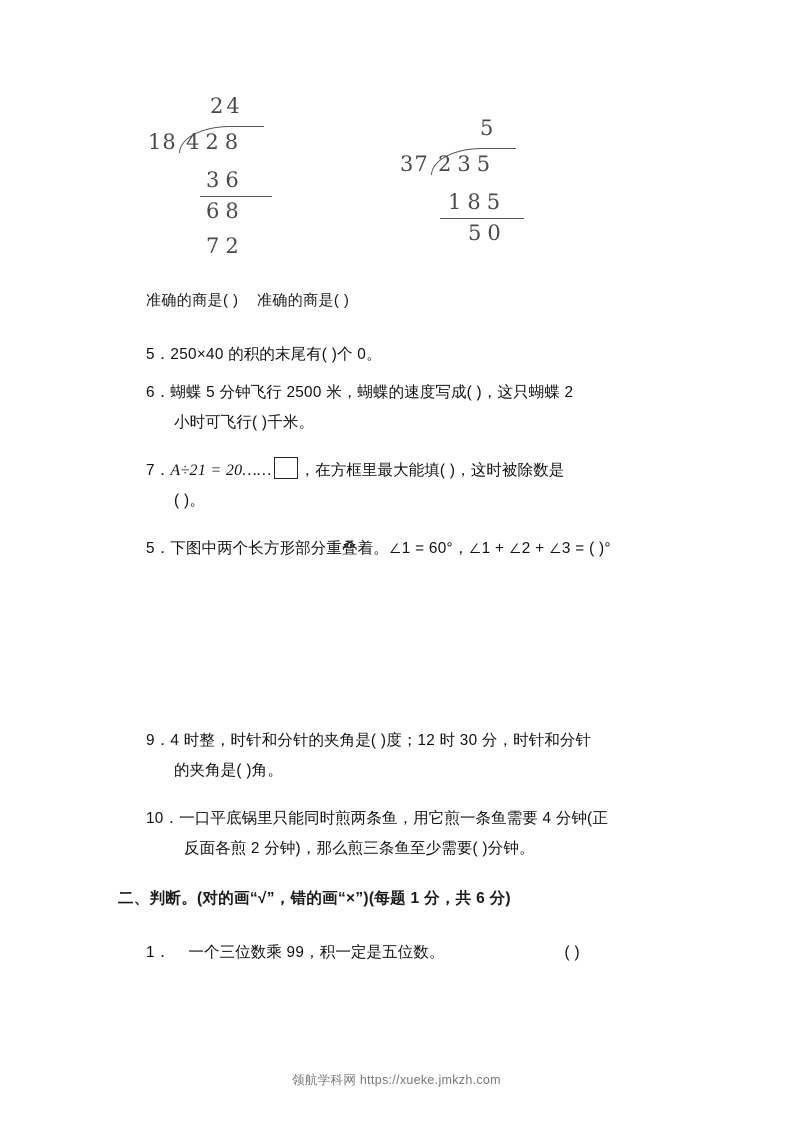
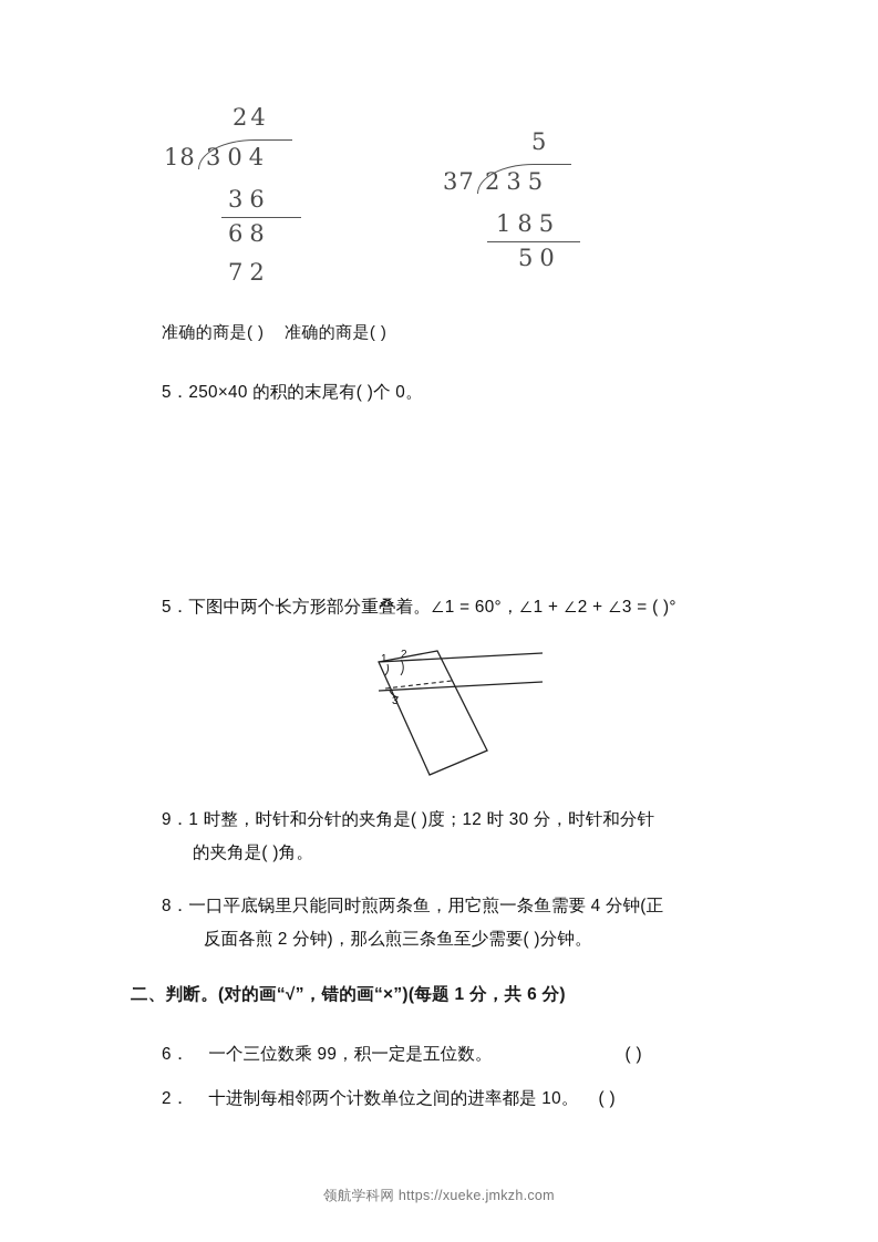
  24
  18
- 428
+ 304
  36
  68
  72
  5
  37
  235
  185
  50
  准确的商是( ) 准确的商是( )
  5．250×40 的积的末尾有( )个 0。
- 6．蝴蝶 5 分钟飞行 2500 米，蝴蝶的速度写成( )，这只蝴蝶 2
- 小时可飞行( )千米。
- 7．A÷21 = 20…… ，在方框里最大能填( )，这时被除数是
- ( )。
  5．下图中两个长方形部分重叠着。∠1 = 60°，∠1 + ∠2 + ∠3 = ( )°
+ 1
+ 2
+ 3
- 9．4 时整，时针和分针的夹角是( )度；12 时 30 分，时针和分针
+ 9．1 时整，时针和分针的夹角是( )度；12 时 30 分，时针和分针
  的夹角是( )角。
- 10．一口平底锅里只能同时煎两条鱼，用它煎一条鱼需要 4 分钟(正
+ 8．一口平底锅里只能同时煎两条鱼，用它煎一条鱼需要 4 分钟(正
  反面各煎 2 分钟)，那么煎三条鱼至少需要( )分钟。
  二、判断。(对的画“√”，错的画“×”)(每题 1 分，共 6 分)
- 1． 一个三位数乘 99，积一定是五位数。 ( )
+ 6． 一个三位数乘 99，积一定是五位数。 ( )
+ 2． 十进制每相邻两个计数单位之间的进率都是 10。 ( )
  领航学科网 https://xueke.jmkzh.com
